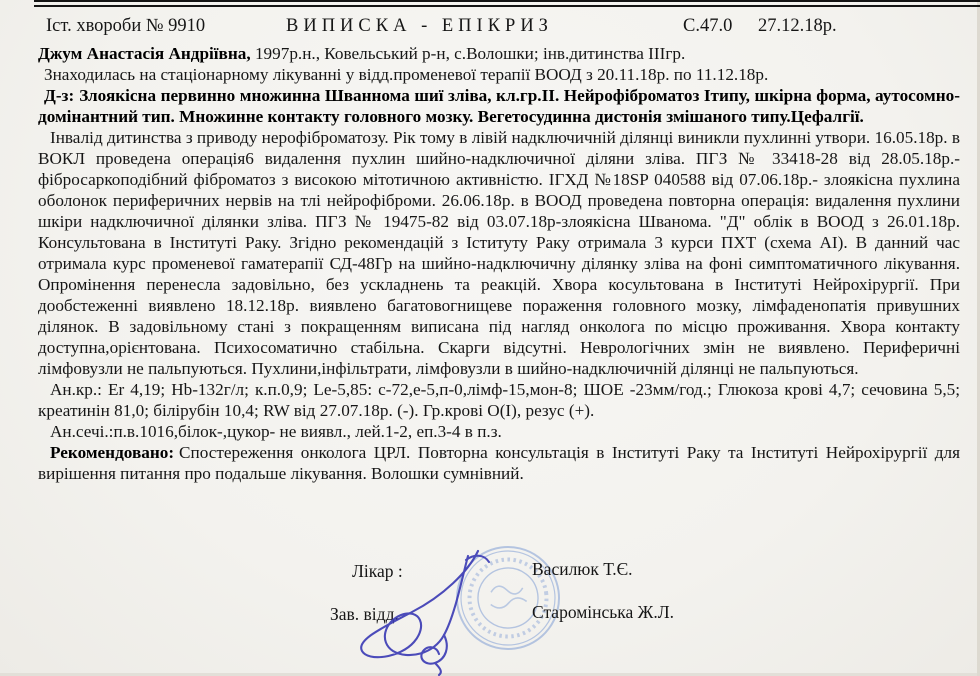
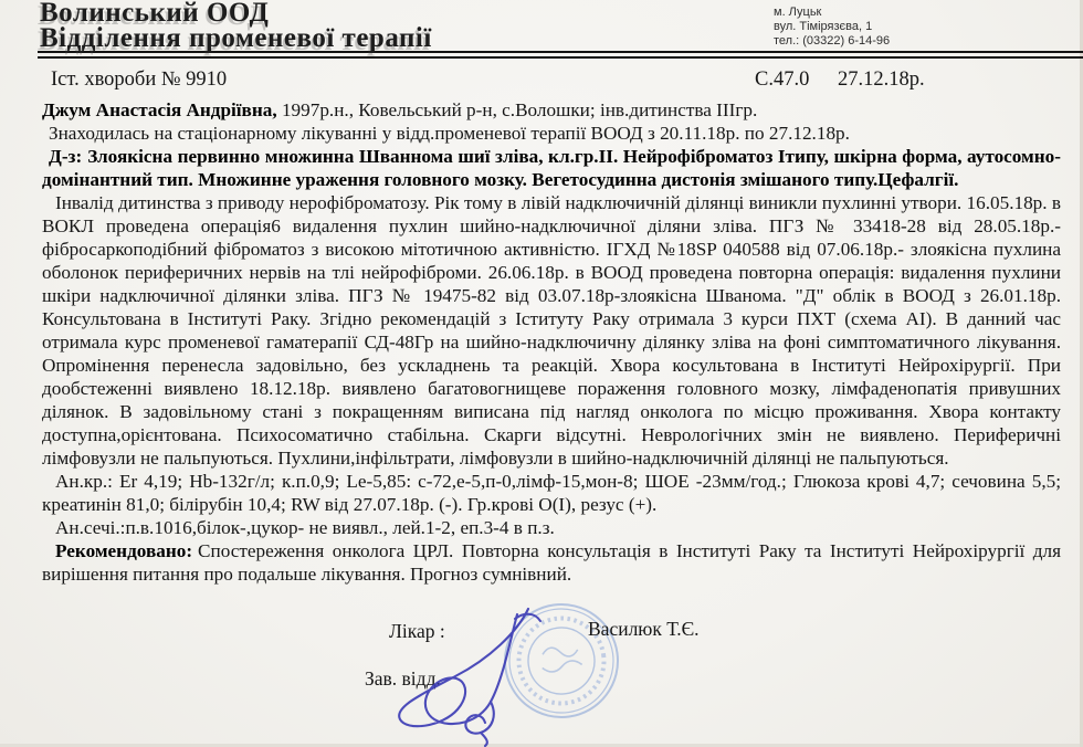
+ Волинський ООД
+ Відділення променевої терапії
+ м. Луцьк
+ вул. Тімірязєва, 1
+ тел.: (03322) 6-14-96
  Іст. хвороби № 9910
- ВИПИСКА - ЕПІКРИЗ
  С.47.0
  27.12.18р.
  Джум Анастасія Андріївна, 1997р.н., Ковельський р-н, с.Волошки; інв.дитинства ІІІгр.
- Знаходилась на стаціонарному лікуванні у відд.променевої терапії ВООД з 20.11.18р. по 11.12.18р.
+ Знаходилась на стаціонарному лікуванні у відд.променевої терапії ВООД з 20.11.18р. по 27.12.18р.
- Д-з: Злоякісна первинно множинна Шваннома шиї зліва, кл.гр.ІІ. Нейрофіброматоз Ітипу, шкірна форма, аутосомно-домінантний тип. Множинне контакту головного мозку. Вегетосудинна дистонія змішаного типу.Цефалгії.
+ Д-з: Злоякісна первинно множинна Шваннома шиї зліва, кл.гр.ІІ. Нейрофіброматоз Ітипу, шкірна форма, аутосомно-домінантний тип. Множинне ураження головного мозку. Вегетосудинна дистонія змішаного типу.Цефалгії.
  Інвалід дитинства з приводу нерофіброматозу. Рік тому в лівій надключичній ділянці виникли пухлинні утвори. 16.05.18р. в ВОКЛ проведена операція6 видалення пухлин шийно-надключичної діляни зліва. ПГЗ № 33418-28 від 28.05.18р.- фібросаркоподібний фіброматоз з високою мітотичною активністю. ІГХД №18SP 040588 від 07.06.18р.- злоякісна пухлина оболонок периферичних нервів на тлі нейрофіброми. 26.06.18р. в ВООД проведена повторна операція: видалення пухлини шкіри надключичної ділянки зліва. ПГЗ № 19475-82 від 03.07.18р-злоякісна Шванома. "Д" облік в ВООД з 26.01.18р. Консультована в Інституті Раку. Згідно рекомендацій з Іституту Раку отримала 3 курси ПХТ (схема АІ). В данний час отримала курс променевої гаматерапії СД-48Гр на шийно-надключичну ділянку зліва на фоні симптоматичного лікування. Опромінення перенесла задовільно, без ускладнень та реакцій. Хвора косультована в Інституті Нейрохірургії. При дообстеженні виявлено 18.12.18р. виявлено багатовогнищеве пораження головного мозку, лімфаденопатія привушних ділянок. В задовільному стані з покращенням виписана під нагляд онколога по місцю проживання. Хвора контакту доступна,орієнтована. Психосоматично стабільна. Скарги відсутні. Неврологічних змін не виявлено. Периферичні лімфовузли не пальпуються. Пухлини,інфільтрати, лімфовузли в шийно-надключичній ділянці не пальпуються.
  Ан.кр.: Er 4,19; Hb-132г/л; к.п.0,9; Le-5,85: с-72,е-5,п-0,лімф-15,мон-8; ШОЕ -23мм/год.; Глюкоза крові 4,7; сечовина 5,5; креатинін 81,0; білірубін 10,4; RW від 27.07.18р. (-). Гр.крові О(І), резус (+).
  Ан.сечі.:п.в.1016,білок-,цукор- не виявл., лей.1-2, еп.3-4 в п.з.
- Рекомендовано: Спостереження онколога ЦРЛ. Повторна консультація в Інституті Раку та Інституті Нейрохірургії для вирішення питання про подальше лікування. Волошки сумнівний.
+ Рекомендовано: Спостереження онколога ЦРЛ. Повторна консультація в Інституті Раку та Інституті Нейрохірургії для вирішення питання про подальше лікування. Прогноз сумнівний.
  Лікар :
  Василюк Т.Є.
  Зав. відд.
- Старомінська Ж.Л.
